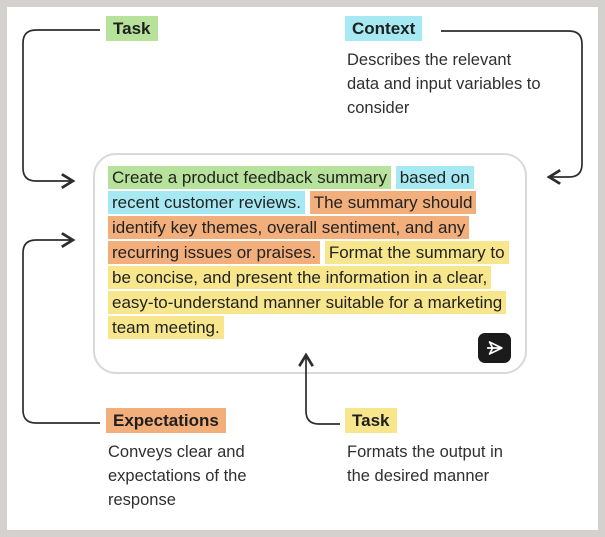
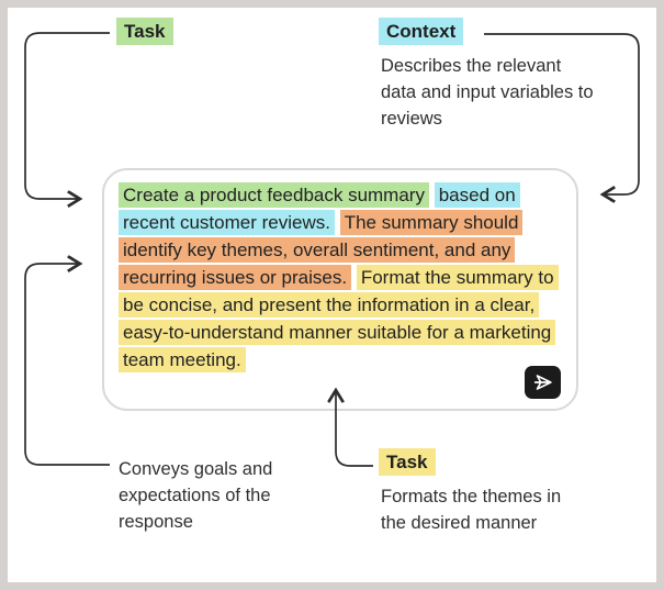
  Task
  Context
- Describes the relevant data and input variables to consider
+ Describes the relevant data and input variables to reviews
  Create a product feedback summary based on recent customer reviews. The summary should identify key themes, overall sentiment, and any recurring issues or praises. Format the summary to be concise, and present the information in a clear, easy-to-understand manner suitable for a marketing team meeting.
- Expectations
- Conveys clear and expectations of the response
+ Conveys goals and expectations of the response
  Task
- Formats the output in the desired manner
+ Formats the themes in the desired manner
